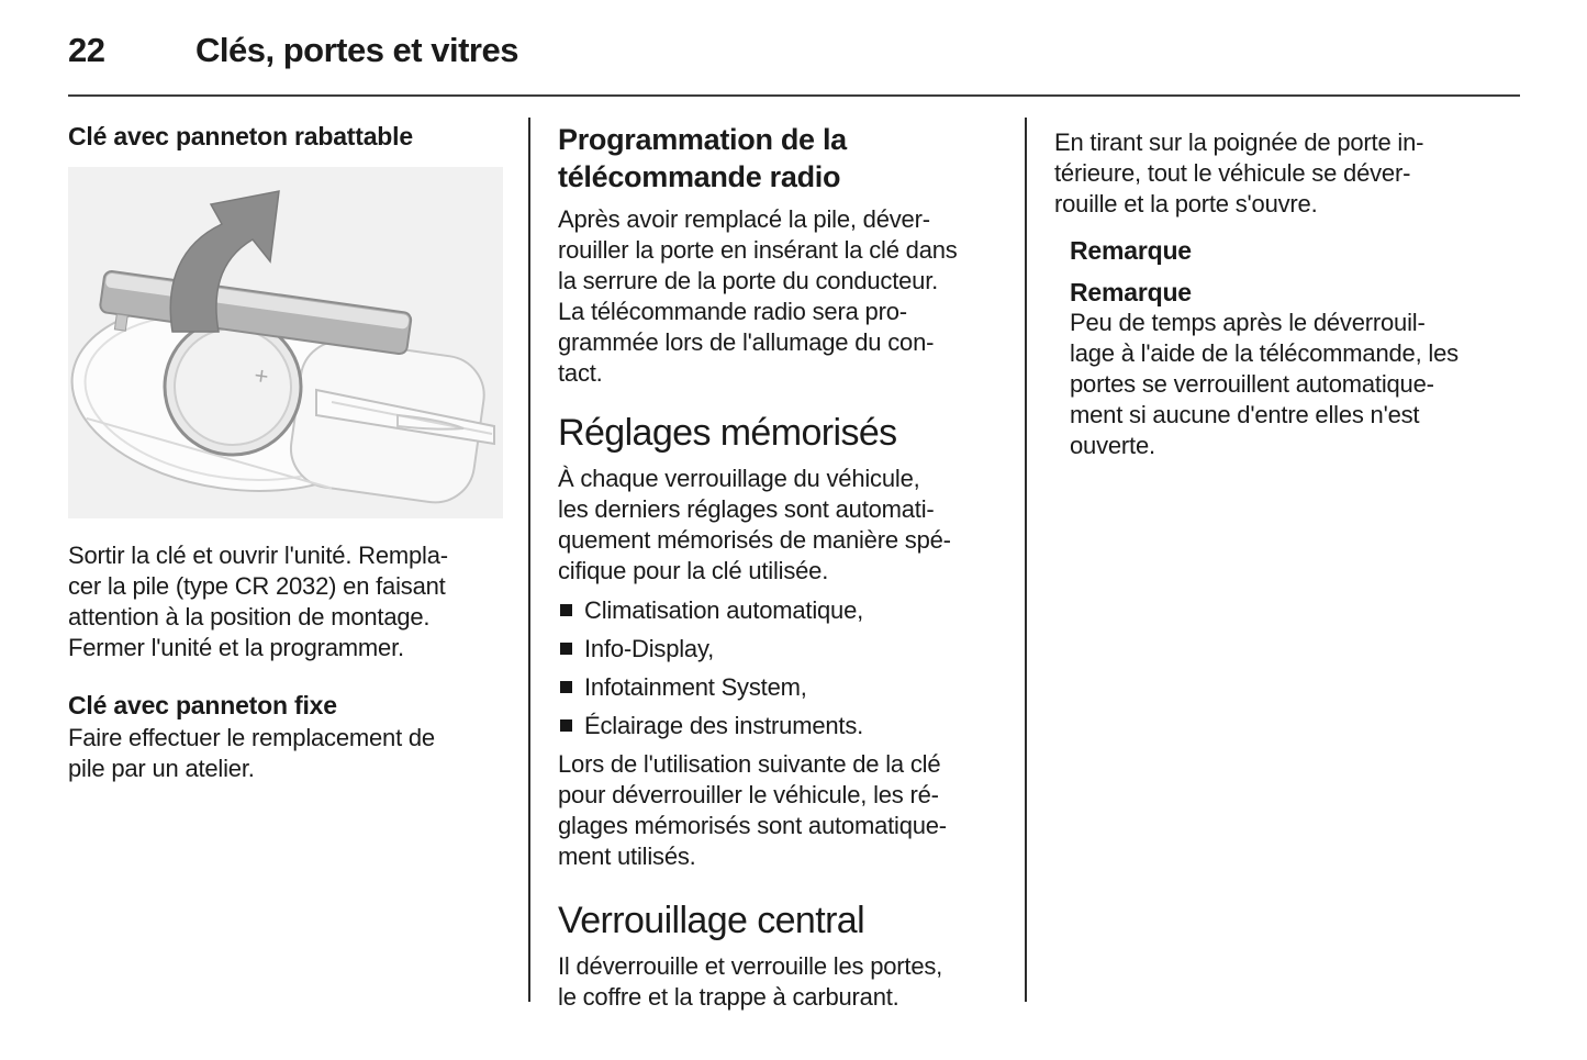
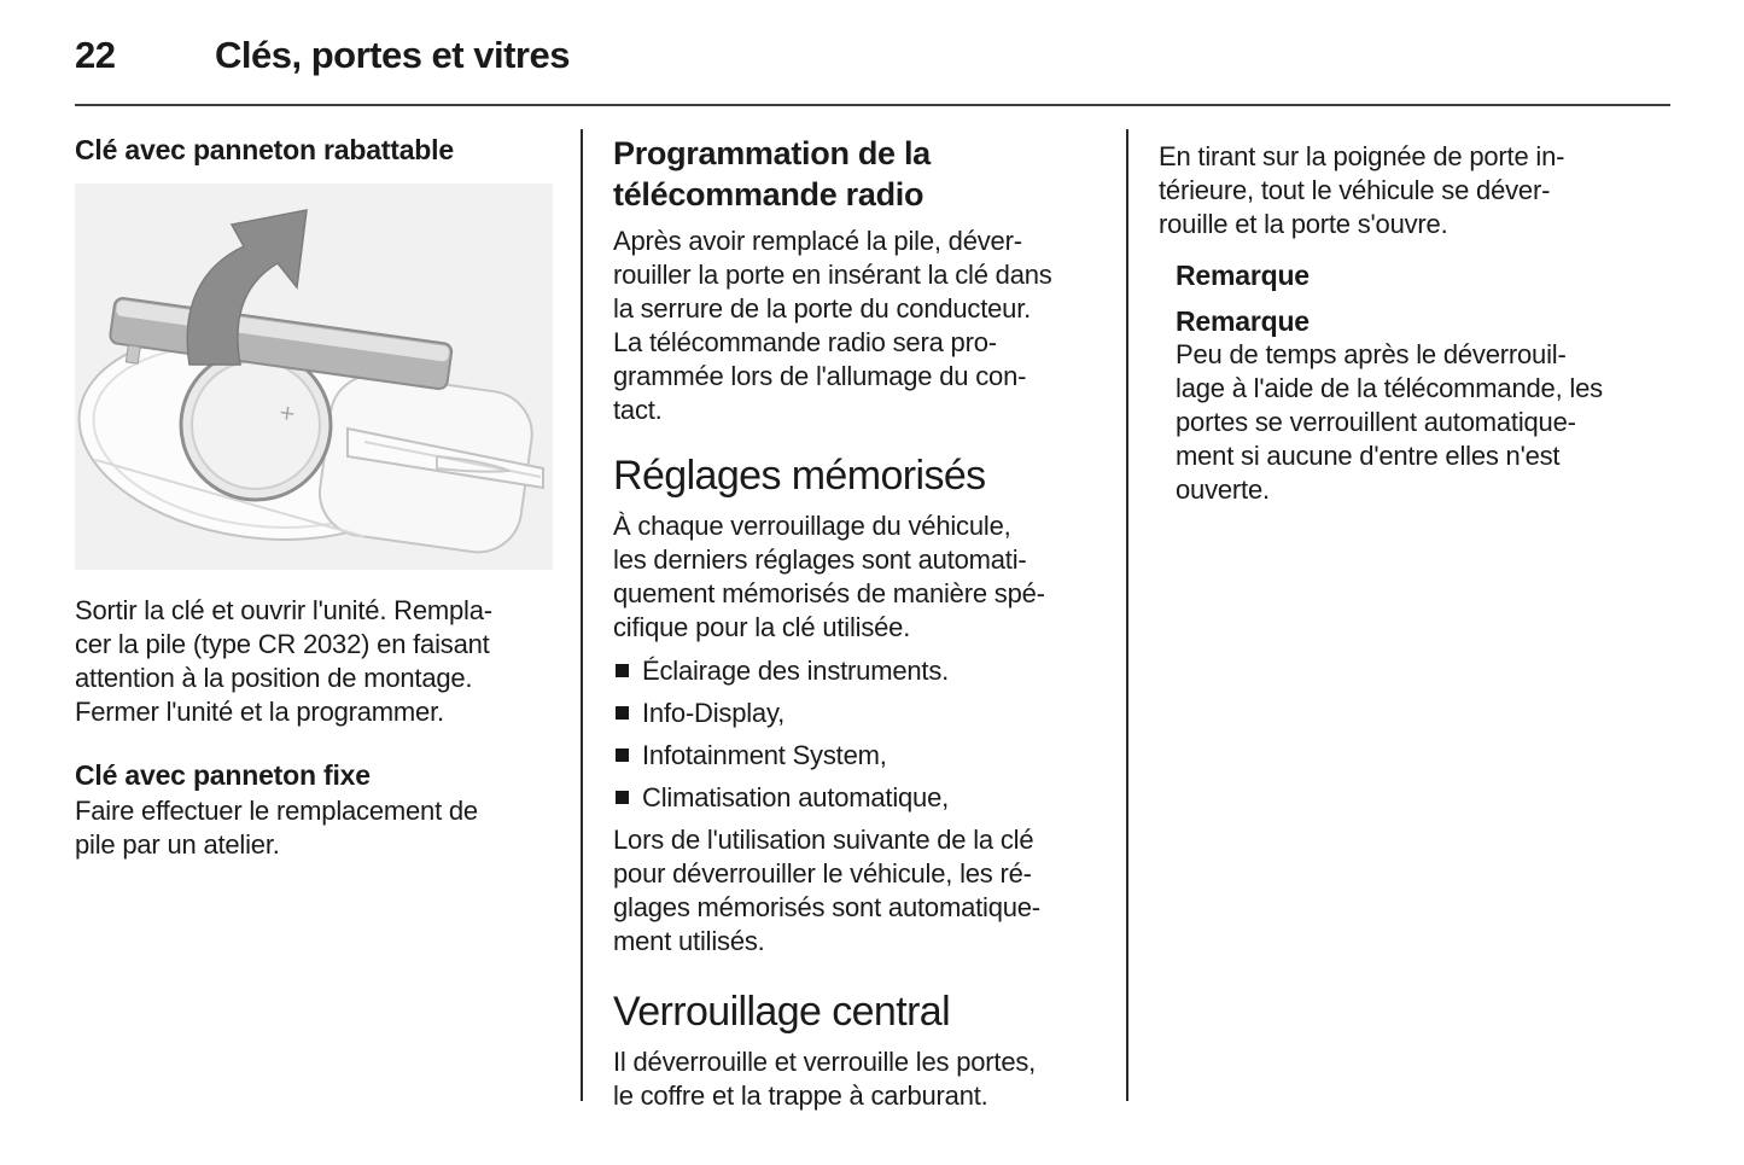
  22
  Clés, portes et vitres
  Clé avec panneton rabattable
  Sortir la clé et ouvrir l'unité. Rempla-
  cer la pile (type CR 2032) en faisant
  attention à la position de montage.
  Fermer l'unité et la programmer.
  Clé avec panneton fixe
  Faire effectuer le remplacement de
  pile par un atelier.
  Programmation de la
  télécommande radio
  Après avoir remplacé la pile, déver-
  rouiller la porte en insérant la clé dans
  la serrure de la porte du conducteur.
  La télécommande radio sera pro-
  grammée lors de l'allumage du con-
  tact.
  Réglages mémorisés
  À chaque verrouillage du véhicule,
  les derniers réglages sont automati-
  quement mémorisés de manière spé-
  cifique pour la clé utilisée.
- Climatisation automatique,
+ Éclairage des instruments.
  Info-Display,
  Infotainment System,
- Éclairage des instruments.
+ Climatisation automatique,
  Lors de l'utilisation suivante de la clé
  pour déverrouiller le véhicule, les ré-
  glages mémorisés sont automatique-
  ment utilisés.
  Verrouillage central
  Il déverrouille et verrouille les portes,
  le coffre et la trappe à carburant.
  En tirant sur la poignée de porte in-
  térieure, tout le véhicule se déver-
  rouille et la porte s'ouvre.
  Remarque
  Remarque
  Peu de temps après le déverrouil-
  lage à l'aide de la télécommande, les
  portes se verrouillent automatique-
  ment si aucune d'entre elles n'est
  ouverte.
